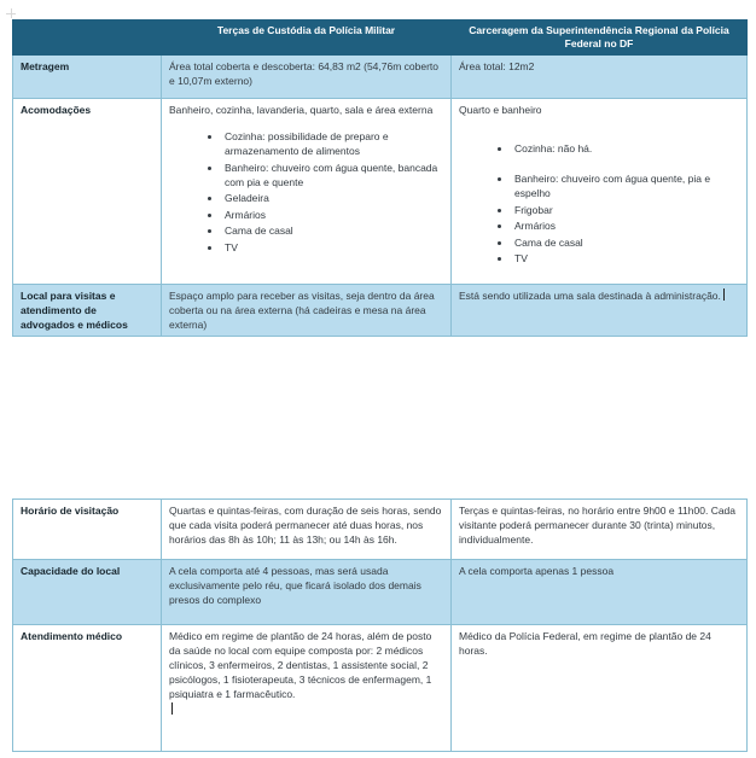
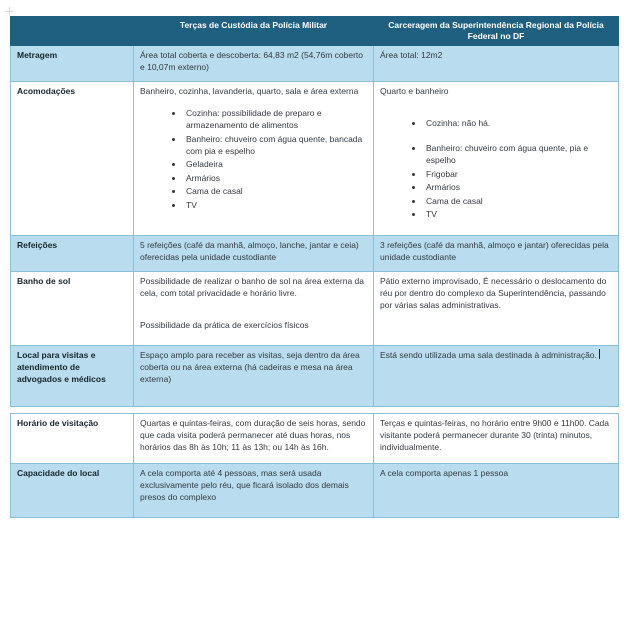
  	Terças de Custódia da Polícia Militar	Carceragem da Superintendência Regional da Polícia Federal no DF
  Metragem	Área total coberta e descoberta: 64,83 m2 (54,76m coberto e 10,07m externo)	Área total: 12m2
- Acomodações	Banheiro, cozinha, lavanderia, quarto, sala e área externaCozinha: possibilidade de preparo e armazenamento de alimentosBanheiro: chuveiro com água quente, bancada com pia e quenteGeladeiraArmáriosCama de casalTV	Quarto e banheiroCozinha: não há.Banheiro: chuveiro com água quente, pia e espelhoFrigobarArmáriosCama de casalTV
+ Acomodações	Banheiro, cozinha, lavanderia, quarto, sala e área externaCozinha: possibilidade de preparo e armazenamento de alimentosBanheiro: chuveiro com água quente, bancada com pia e espelhoGeladeiraArmáriosCama de casalTV	Quarto e banheiroCozinha: não há.Banheiro: chuveiro com água quente, pia e espelhoFrigobarArmáriosCama de casalTV
+ Refeições	5 refeições (café da manhã, almoço, lanche, jantar e ceia) oferecidas pela unidade custodiante	3 refeições (café da manhã, almoço e jantar) oferecidas pela unidade custodiante
+ Banho de sol	Possibilidade de realizar o banho de sol na área externa da cela, com total privacidade e horário livre.Possibilidade da prática de exercícios físicos	Pátio externo improvisado, É necessário o deslocamento do réu por dentro do complexo da Superintendência, passando por várias salas administrativas.
  Local para visitas e atendimento de advogados e médicos	Espaço amplo para receber as visitas, seja dentro da área coberta ou na área externa (há cadeiras e mesa na área externa)	Está sendo utilizada uma sala destinada à administração.
  Horário de visitação	Quartas e quintas-feiras, com duração de seis horas, sendo que cada visita poderá permanecer até duas horas, nos horários das 8h às 10h; 11 às 13h; ou 14h às 16h.	Terças e quintas-feiras, no horário entre 9h00 e 11h00. Cada visitante poderá permanecer durante 30 (trinta) minutos, individualmente.
  Capacidade do local	A cela comporta até 4 pessoas, mas será usada exclusivamente pelo réu, que ficará isolado dos demais presos do complexo	A cela comporta apenas 1 pessoa
- Atendimento médico	Médico em regime de plantão de 24 horas, além de posto da saúde no local com equipe composta por: 2 médicos clínicos, 3 enfermeiros, 2 dentistas, 1 assistente social, 2 psicólogos, 1 fisioterapeuta, 3 técnicos de enfermagem, 1 psiquiatra e 1 farmacêutico.	Médico da Polícia Federal, em regime de plantão de 24 horas.
